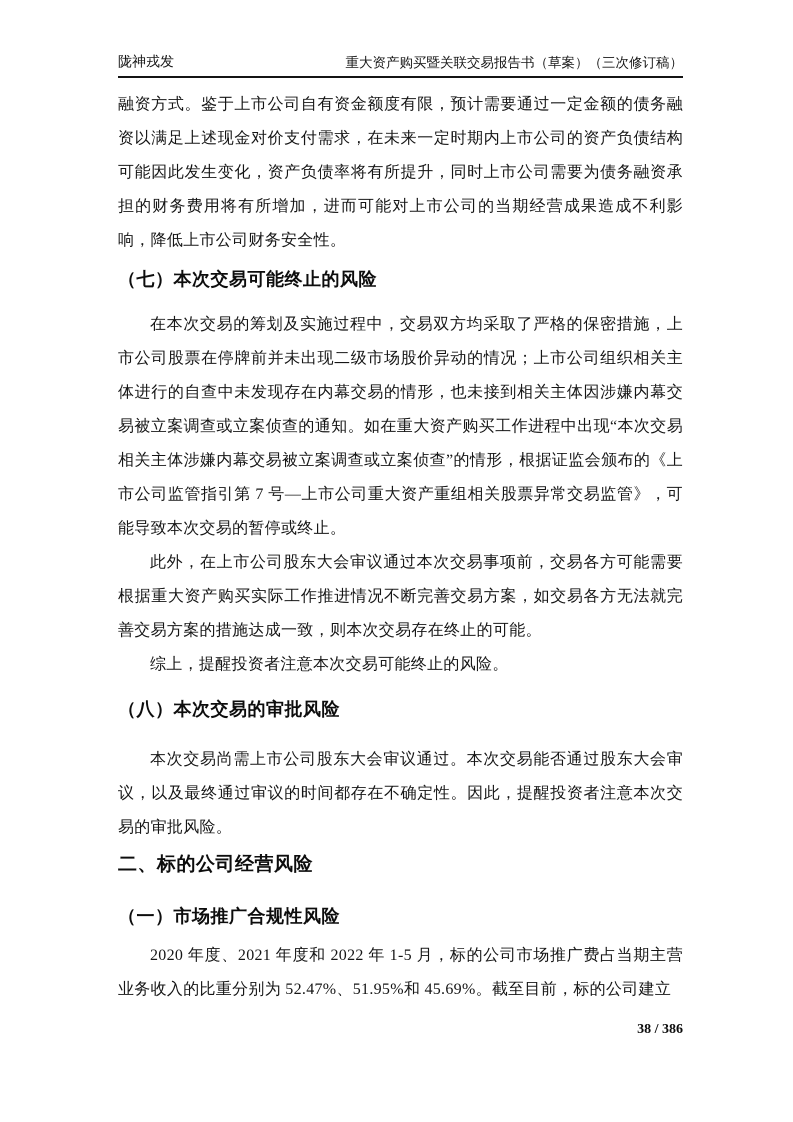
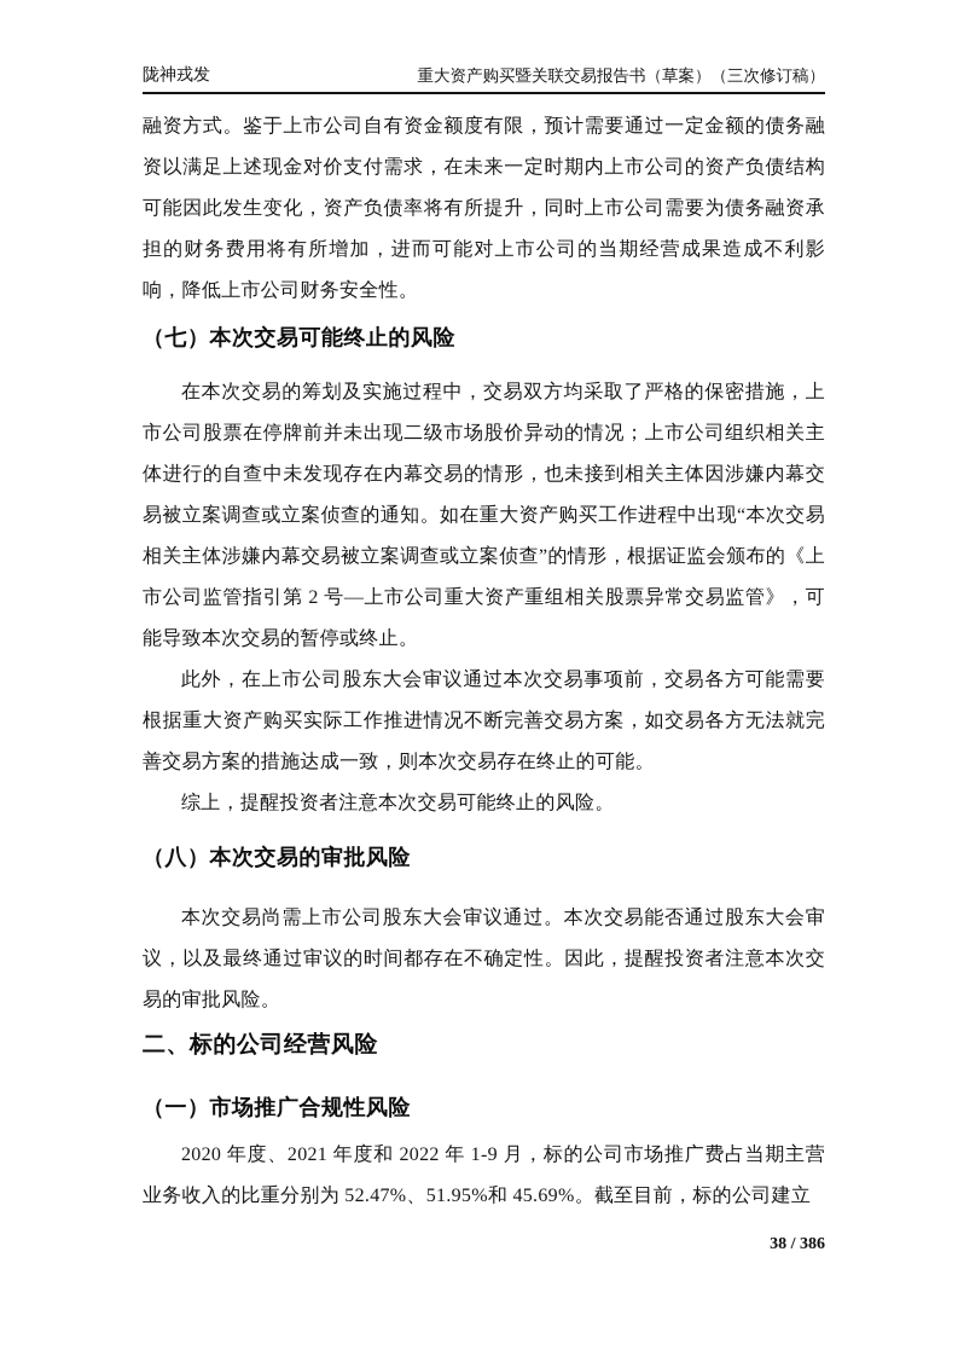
  陇神戎发
  重大资产购买暨关联交易报告书（草案）（三次修订稿）
  融资方式。鉴于上市公司自有资金额度有限，预计需要通过一定金额的债务融资以满足上述现金对价支付需求，在未来一定时期内上市公司的资产负债结构可能因此发生变化，资产负债率将有所提升，同时上市公司需要为债务融资承担的财务费用将有所增加，进而可能对上市公司的当期经营成果造成不利影响，降低上市公司财务安全性。
  （七）本次交易可能终止的风险
- 在本次交易的筹划及实施过程中，交易双方均采取了严格的保密措施，上市公司股票在停牌前并未出现二级市场股价异动的情况；上市公司组织相关主体进行的自查中未发现存在内幕交易的情形，也未接到相关主体因涉嫌内幕交易被立案调查或立案侦查的通知。如在重大资产购买工作进程中出现“本次交易相关主体涉嫌内幕交易被立案调查或立案侦查”的情形，根据证监会颁布的《上市公司监管指引第 7 号—上市公司重大资产重组相关股票异常交易监管》，可能导致本次交易的暂停或终止。
+ 在本次交易的筹划及实施过程中，交易双方均采取了严格的保密措施，上市公司股票在停牌前并未出现二级市场股价异动的情况；上市公司组织相关主体进行的自查中未发现存在内幕交易的情形，也未接到相关主体因涉嫌内幕交易被立案调查或立案侦查的通知。如在重大资产购买工作进程中出现“本次交易相关主体涉嫌内幕交易被立案调查或立案侦查”的情形，根据证监会颁布的《上市公司监管指引第 2 号—上市公司重大资产重组相关股票异常交易监管》，可能导致本次交易的暂停或终止。
  此外，在上市公司股东大会审议通过本次交易事项前，交易各方可能需要根据重大资产购买实际工作推进情况不断完善交易方案，如交易各方无法就完善交易方案的措施达成一致，则本次交易存在终止的可能。
  综上，提醒投资者注意本次交易可能终止的风险。
  （八）本次交易的审批风险
  本次交易尚需上市公司股东大会审议通过。本次交易能否通过股东大会审议，以及最终通过审议的时间都存在不确定性。因此，提醒投资者注意本次交易的审批风险。
  二、标的公司经营风险
  （一）市场推广合规性风险
- 2020 年度、2021 年度和 2022 年 1-5 月，标的公司市场推广费占当期主营业务收入的比重分别为 52.47%、51.95%和 45.69%。截至目前，标的公司建立
+ 2020 年度、2021 年度和 2022 年 1-9 月，标的公司市场推广费占当期主营业务收入的比重分别为 52.47%、51.95%和 45.69%。截至目前，标的公司建立
  38 / 386
